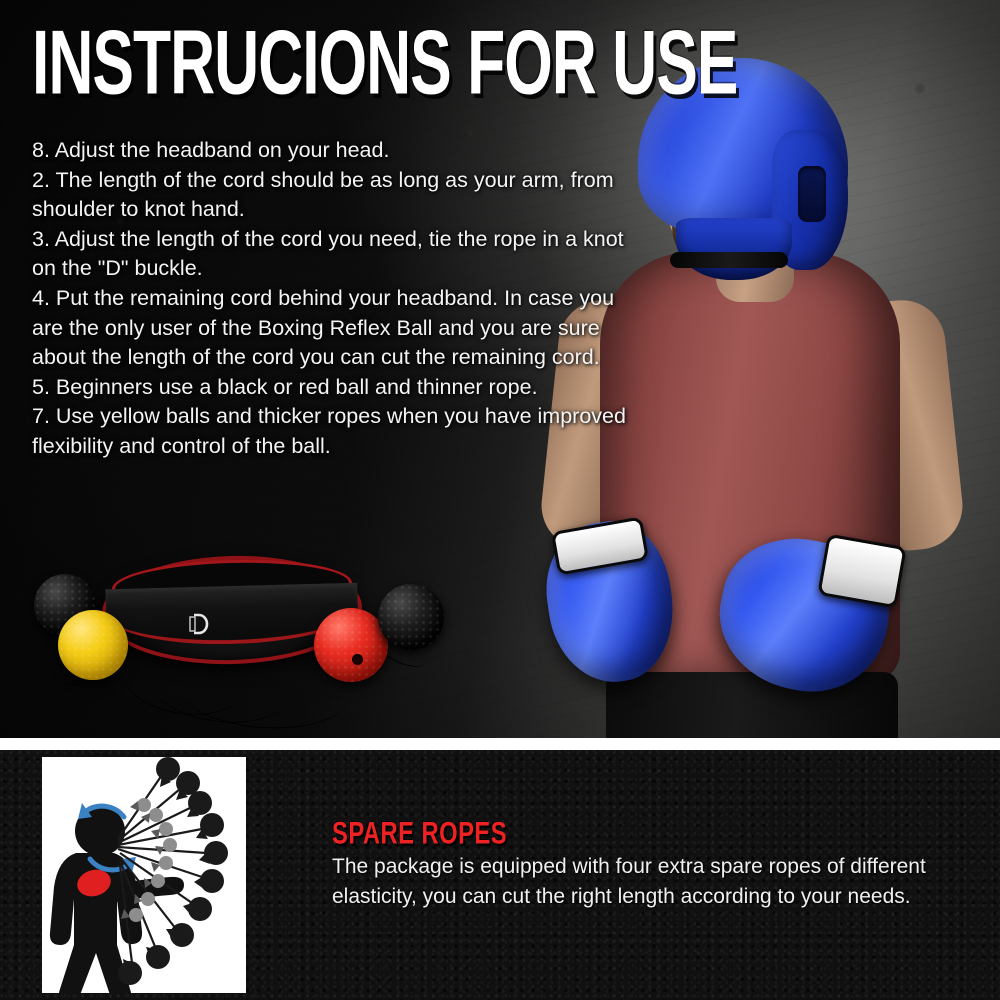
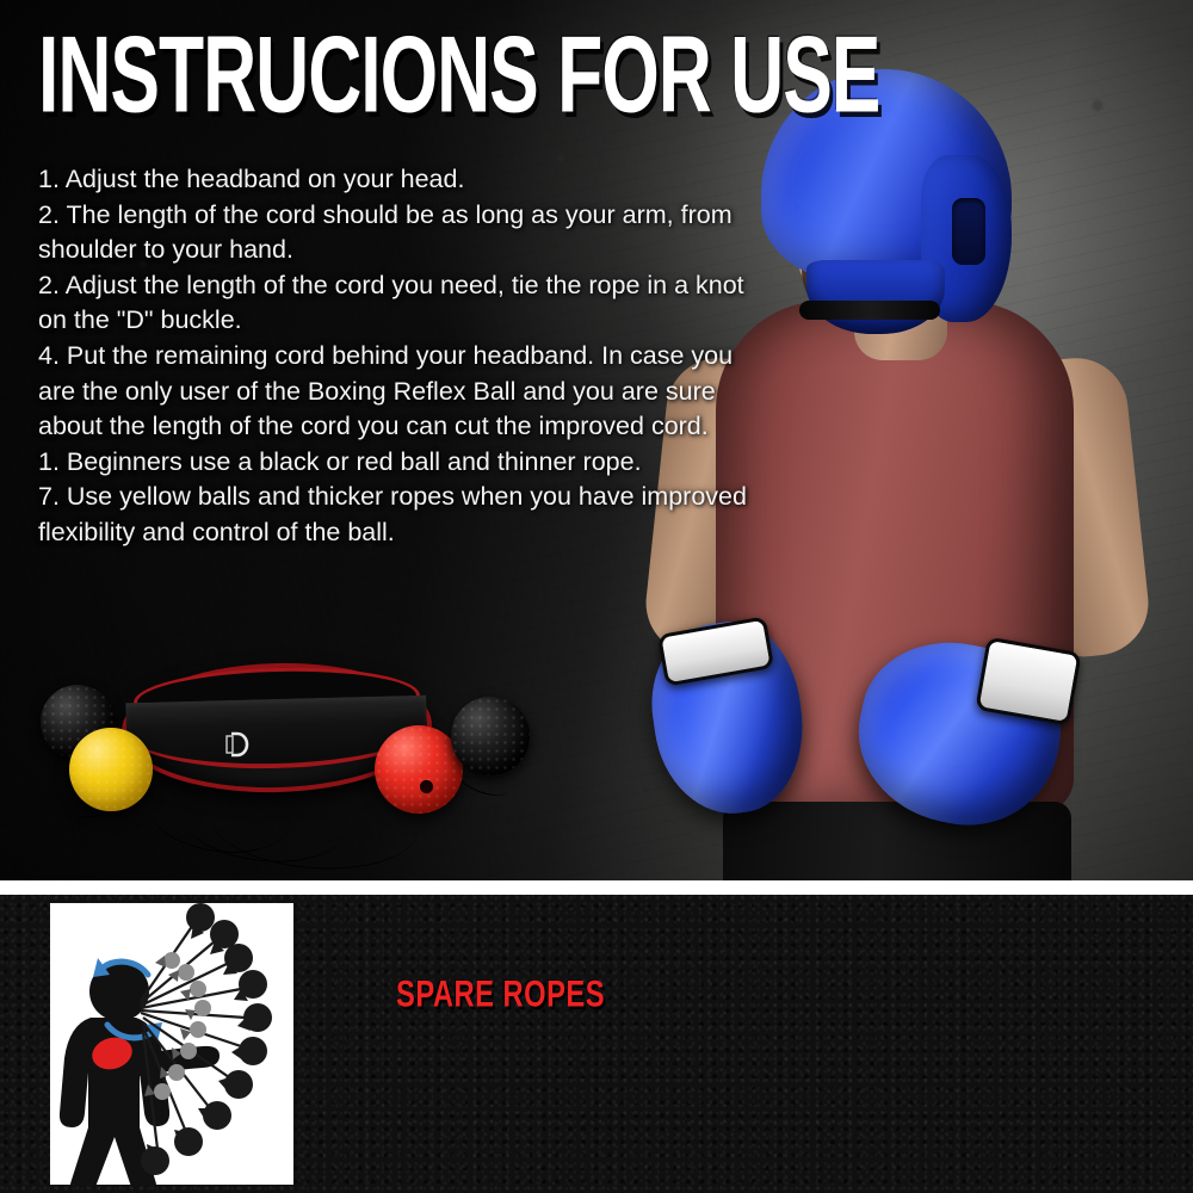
  INSTRUCIONS FOR USE
- 8. Adjust the headband on your head.
+ 1. Adjust the headband on your head.
- 2. The length of the cord should be as long as your arm, from shoulder to knot hand.
+ 2. The length of the cord should be as long as your arm, from shoulder to your hand.
- 3. Adjust the length of the cord you need, tie the rope in a knot on the "D" buckle.
+ 2. Adjust the length of the cord you need, tie the rope in a knot on the "D" buckle.
- 4. Put the remaining cord behind your headband. In case you are the only user of the Boxing Reflex Ball and you are sure about the length of the cord you can cut the remaining cord.
+ 4. Put the remaining cord behind your headband. In case you are the only user of the Boxing Reflex Ball and you are sure about the length of the cord you can cut the improved cord.
- 5. Beginners use a black or red ball and thinner rope.
+ 1. Beginners use a black or red ball and thinner rope.
  7. Use yellow balls and thicker ropes when you have improved flexibility and control of the ball.
  SPARE ROPES
- The package is equipped with four extra spare ropes of different elasticity, you can cut the right length according to your needs.
